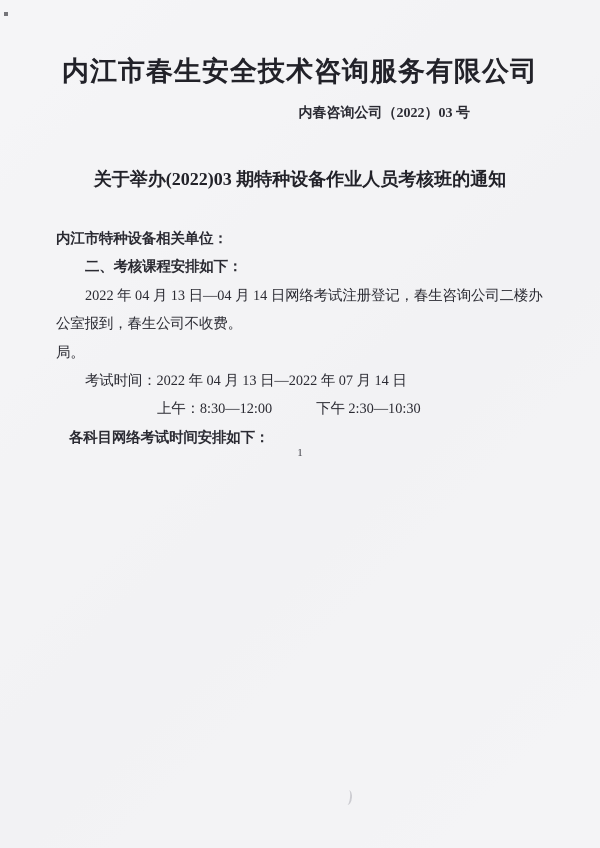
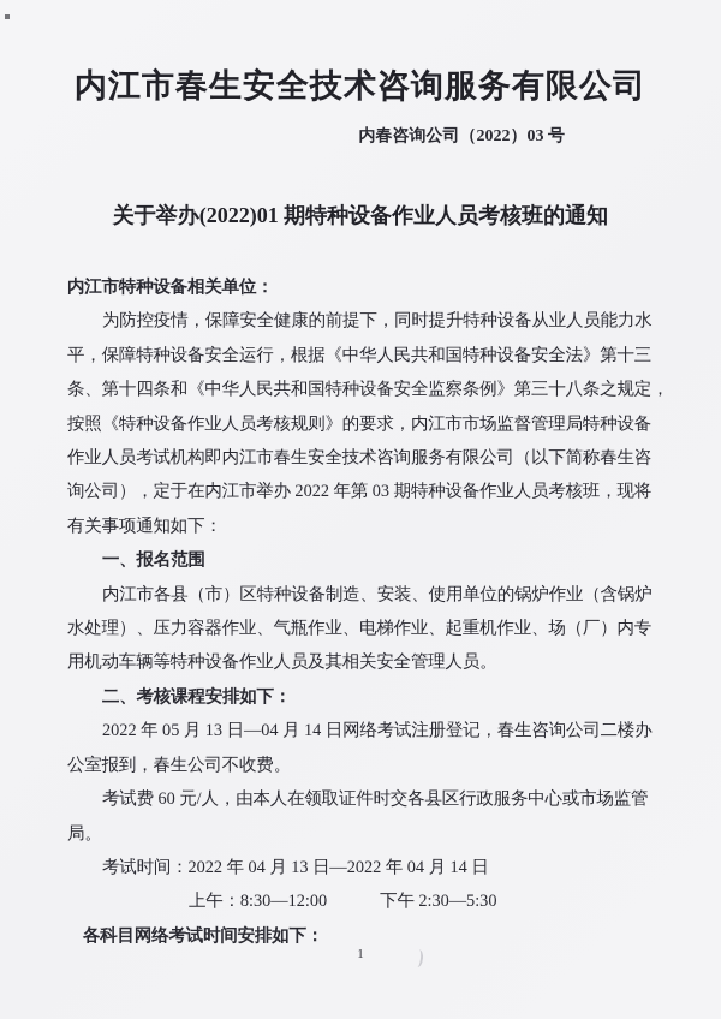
  内江市春生安全技术咨询服务有限公司
  内春咨询公司（2022）03 号
- 关于举办(2022)03 期特种设备作业人员考核班的通知
+ 关于举办(2022)01 期特种设备作业人员考核班的通知
  内江市特种设备相关单位：
+ 为防控疫情，保障安全健康的前提下，同时提升特种设备从业人员能力水
+ 平，保障特种设备安全运行，根据《中华人民共和国特种设备安全法》第十三
+ 条、第十四条和《中华人民共和国特种设备安全监察条例》第三十八条之规定，
+ 按照《特种设备作业人员考核规则》的要求，内江市市场监督管理局特种设备
+ 作业人员考试机构即内江市春生安全技术咨询服务有限公司（以下简称春生咨
+ 询公司），定于在内江市举办 2022 年第 03 期特种设备作业人员考核班，现将
+ 有关事项通知如下：
+ 一、报名范围
+ 内江市各县（市）区特种设备制造、安装、使用单位的锅炉作业（含锅炉
+ 水处理）、压力容器作业、气瓶作业、电梯作业、起重机作业、场（厂）内专
+ 用机动车辆等特种设备作业人员及其相关安全管理人员。
  二、考核课程安排如下：
- 2022 年 04 月 13 日—04 月 14 日网络考试注册登记，春生咨询公司二楼办
+ 2022 年 05 月 13 日—04 月 14 日网络考试注册登记，春生咨询公司二楼办
  公室报到，春生公司不收费。
+ 考试费 60 元/人，由本人在领取证件时交各县区行政服务中心或市场监管
  局。
- 考试时间：2022 年 04 月 13 日—2022 年 07 月 14 日
+ 考试时间：2022 年 04 月 13 日—2022 年 04 月 14 日
- 上午：8:30—12:00 下午 2:30—10:30
+ 上午：8:30—12:00 下午 2:30—5:30
  各科目网络考试时间安排如下：
  1
